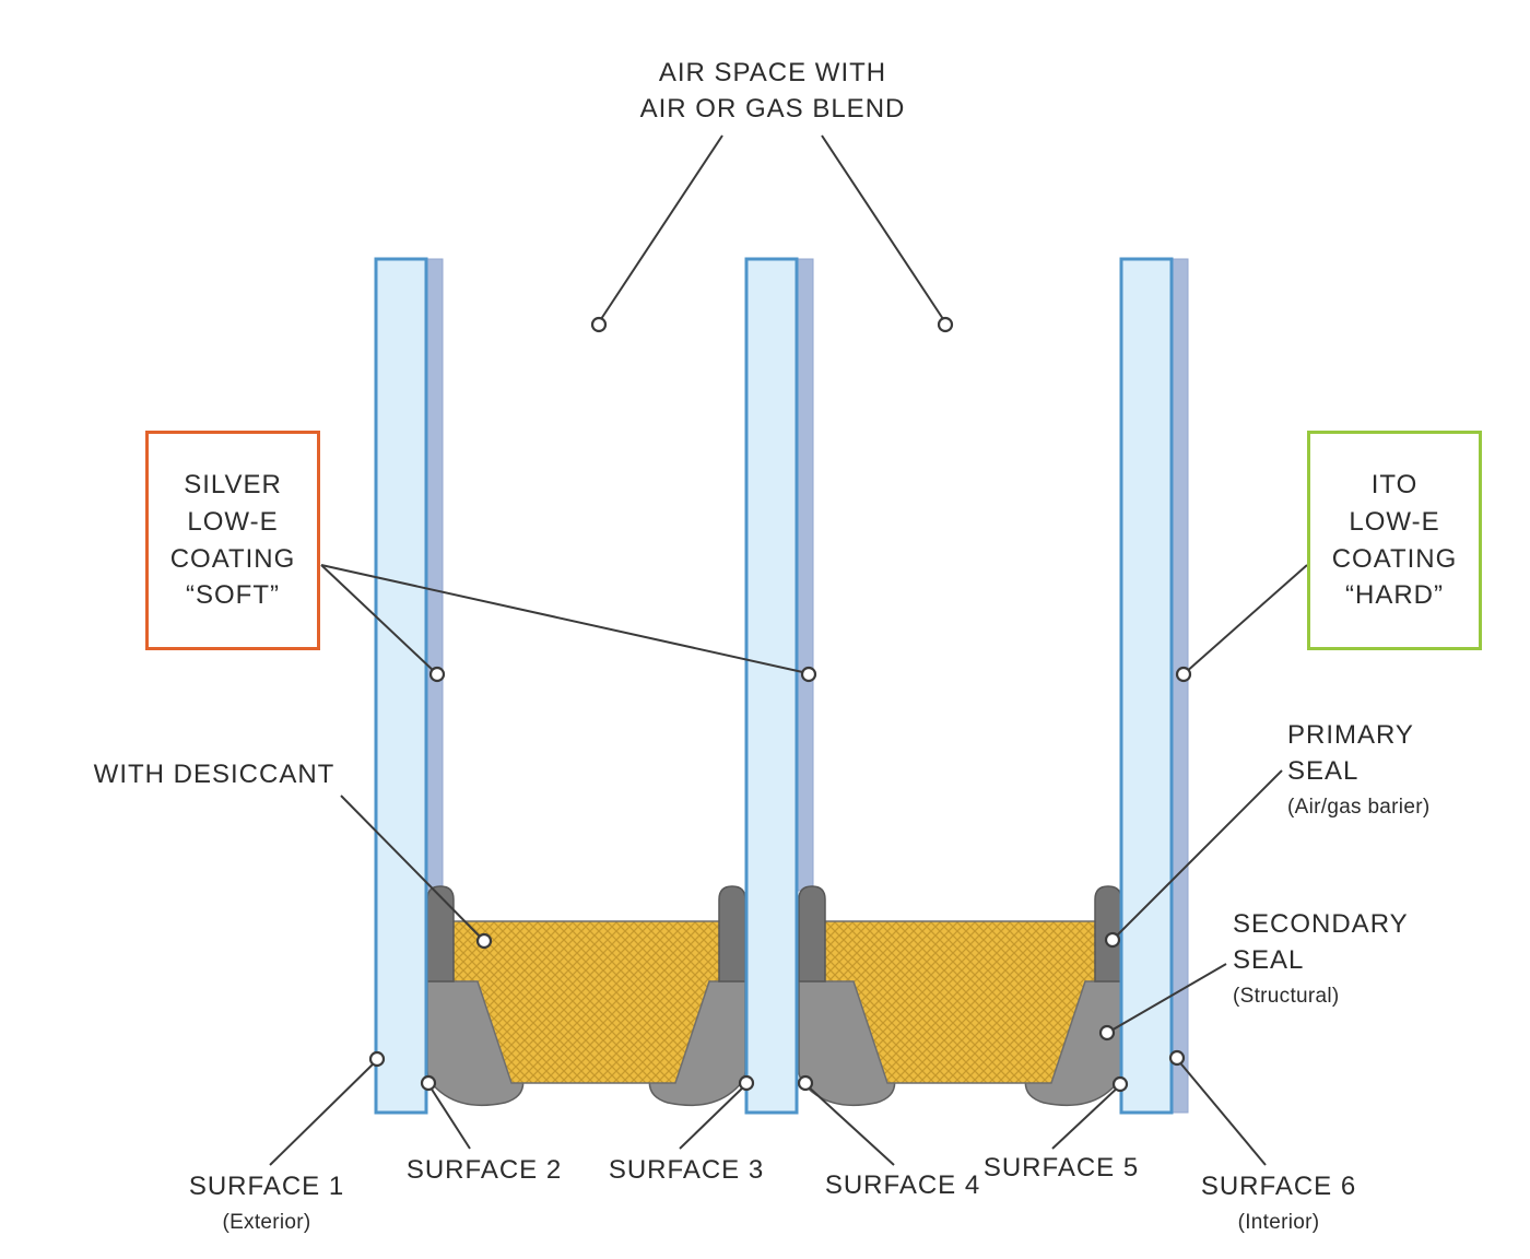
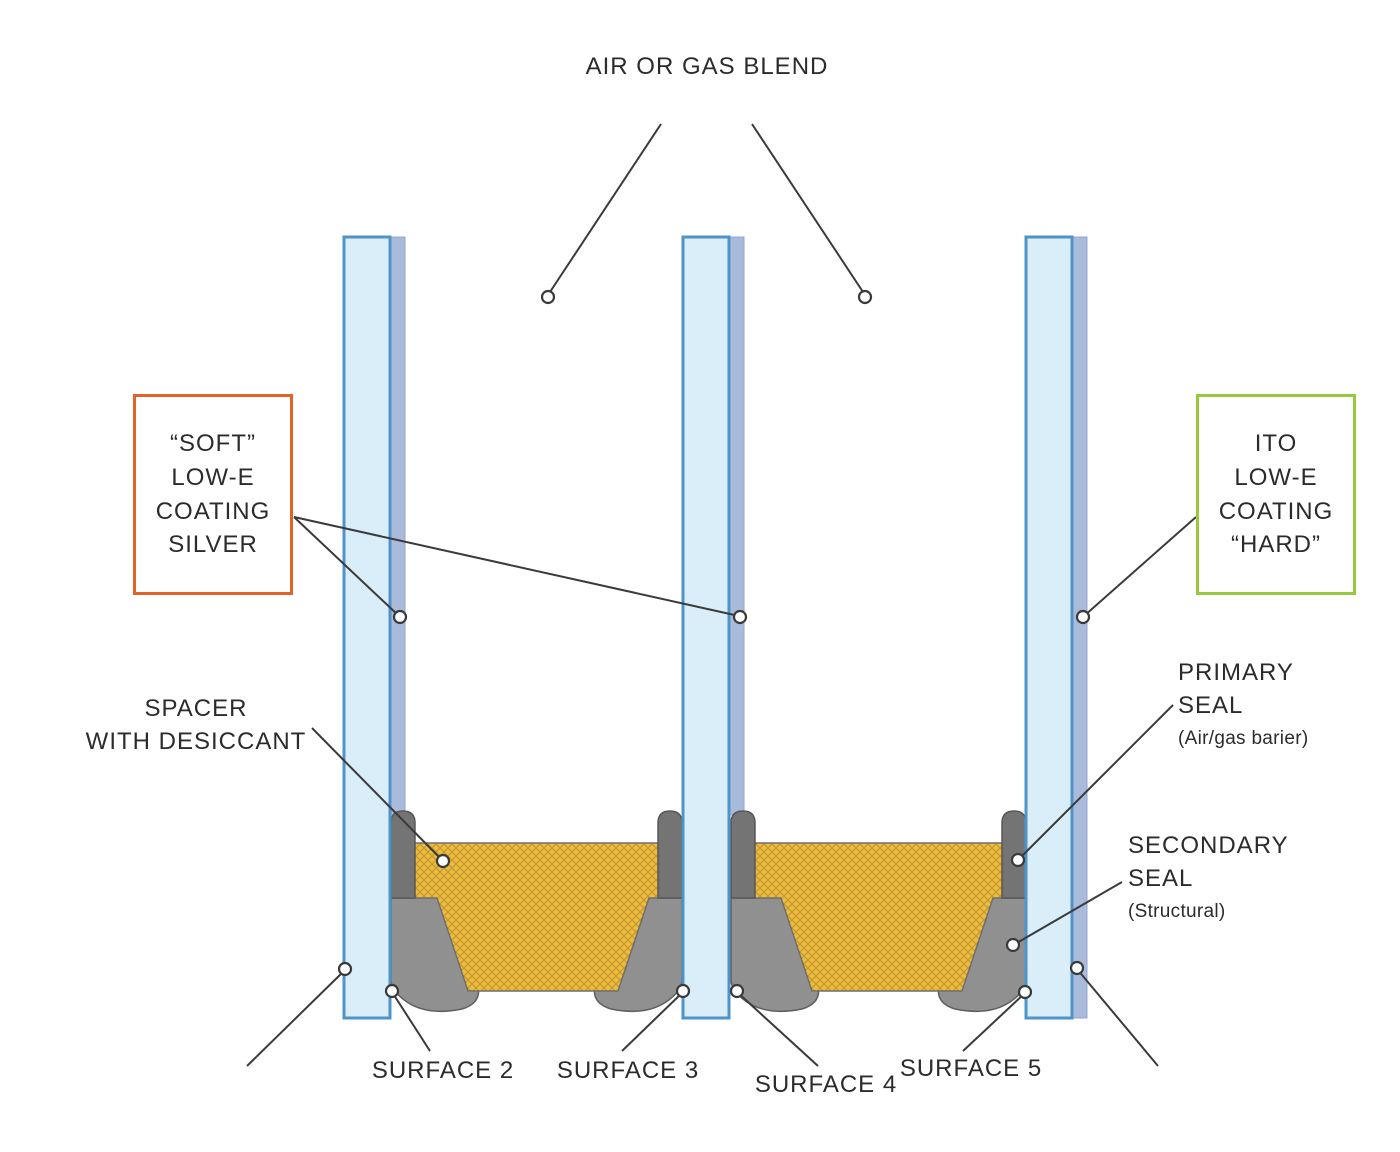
- AIR SPACE WITH
  AIR OR GAS BLEND
- SILVER
+ “SOFT”
  LOW-E
  COATING
- “SOFT”
+ SILVER
  ITO
  LOW-E
  COATING
  “HARD”
+ SPACER
  WITH DESICCANT
  PRIMARY
  SEAL
  (Air/gas barier)
  SECONDARY
  SEAL
  (Structural)
- SURFACE 1
- (Exterior)
  SURFACE 2
  SURFACE 3
  SURFACE 4
  SURFACE 5
- SURFACE 6
- (Interior)
